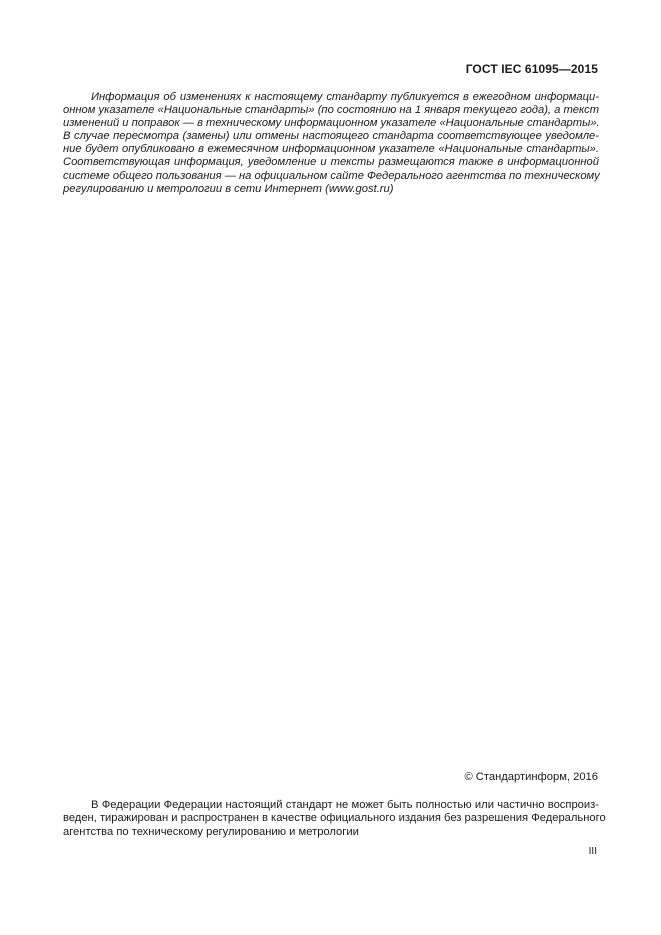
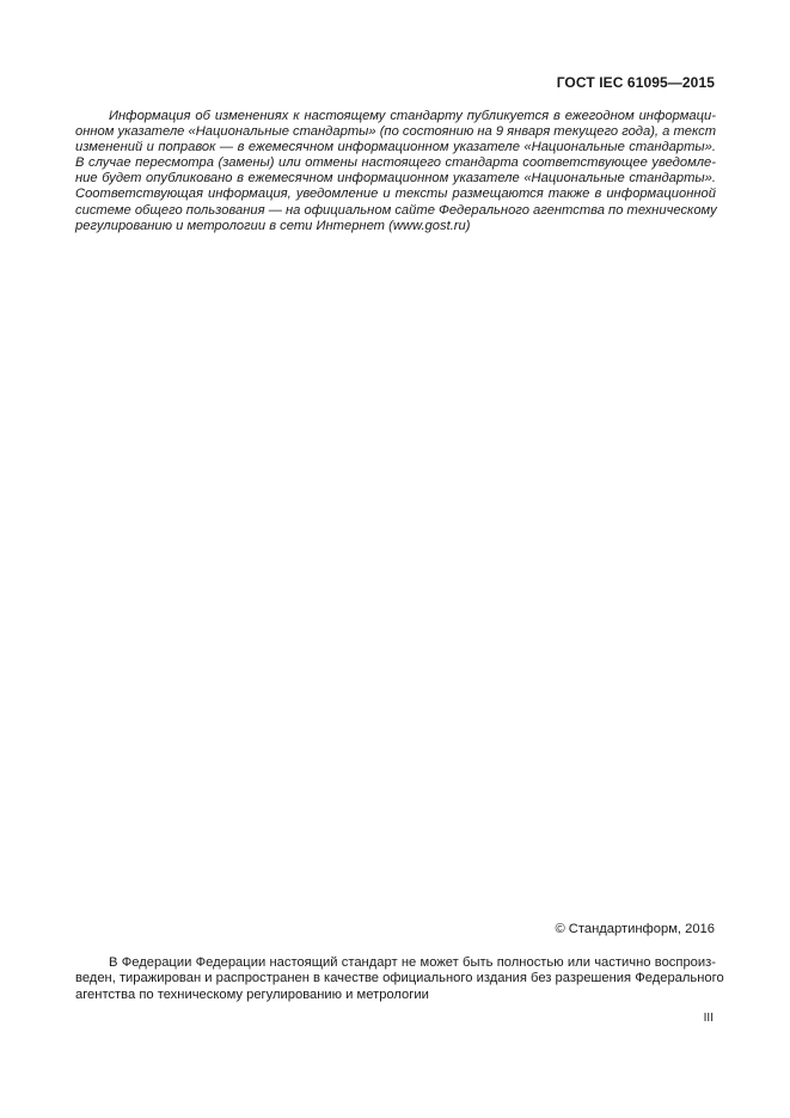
  ГОСТ IEC 61095—2015
  Информация об изменениях к настоящему стандарту публикуется в ежегодном информаци-
- онном указателе «Национальные стандарты» (по состоянию на 1 января текущего года), а текст
+ онном указателе «Национальные стандарты» (по состоянию на 9 января текущего года), а текст
- изменений и поправок — в техническому информационном указателе «Национальные стандарты».
+ изменений и поправок — в ежемесячном информационном указателе «Национальные стандарты».
  В случае пересмотра (замены) или отмены настоящего стандарта соответствующее уведомле-
  ние будет опубликовано в ежемесячном информационном указателе «Национальные стандарты».
  Соответствующая информация, уведомление и тексты размещаются также в информационной
  системе общего пользования — на официальном сайте Федерального агентства по техническому
  регулированию и метрологии в сети Интернет (www.gost.ru)
  © Стандартинформ, 2016
  В Федерации Федерации настоящий стандарт не может быть полностью или частично воспроиз-
  веден, тиражирован и распространен в качестве официального издания без разрешения Федерального
  агентства по техническому регулированию и метрологии
  III
